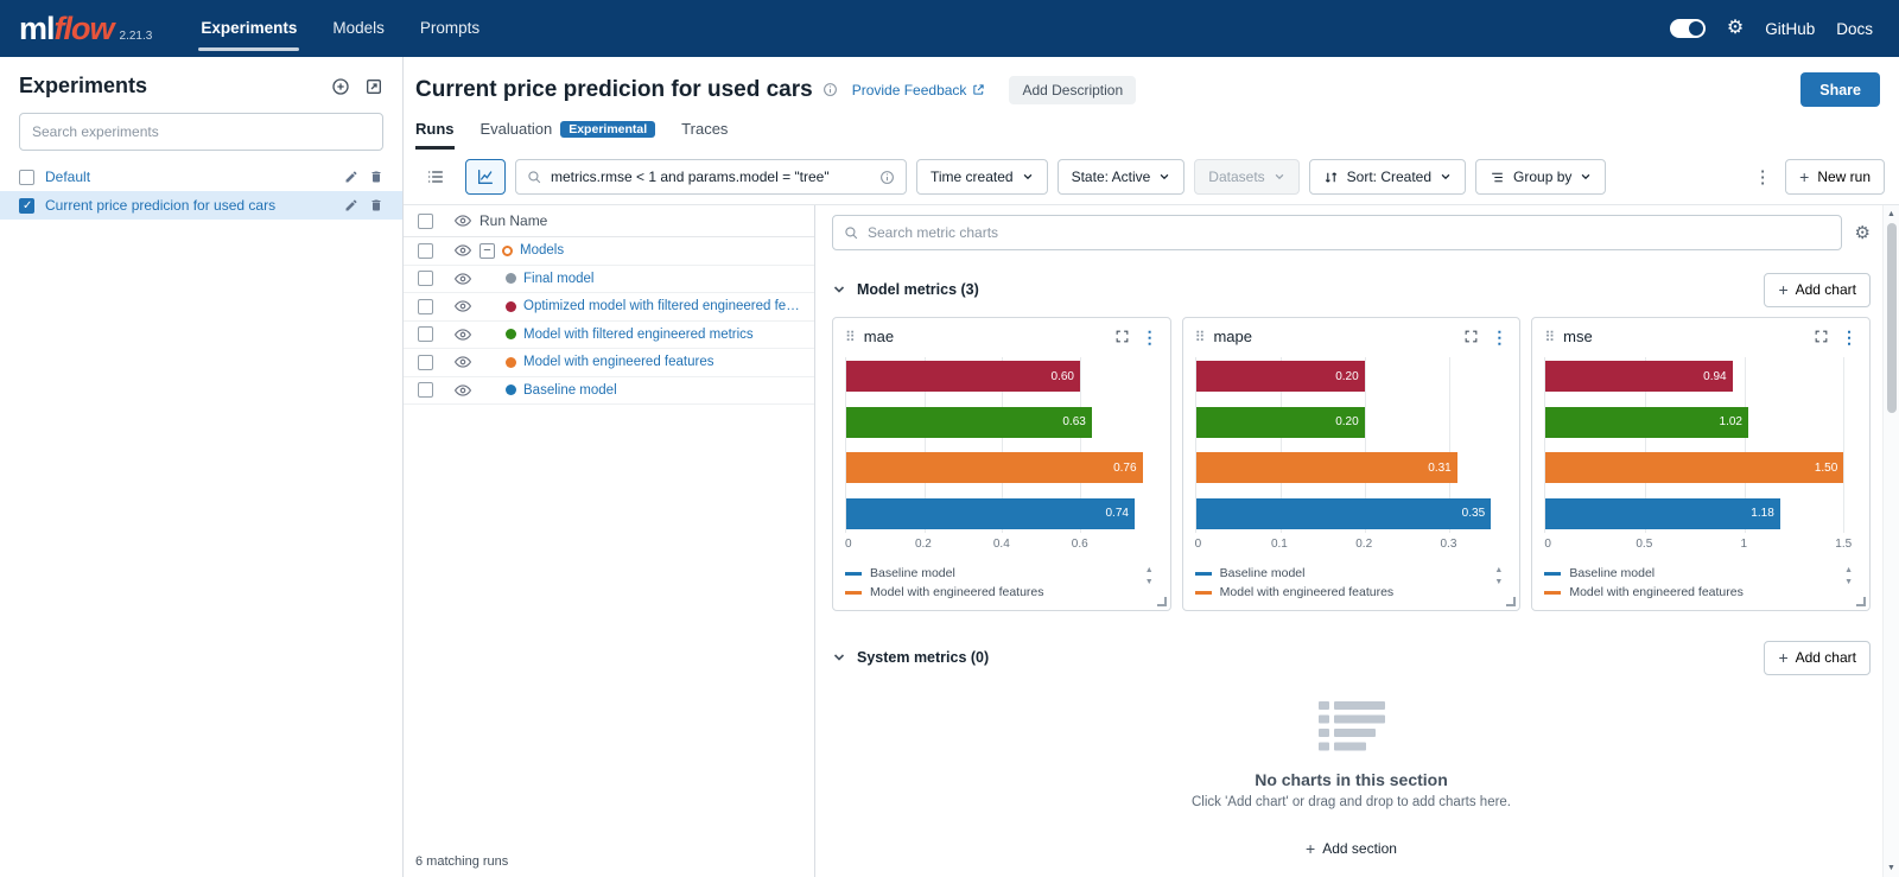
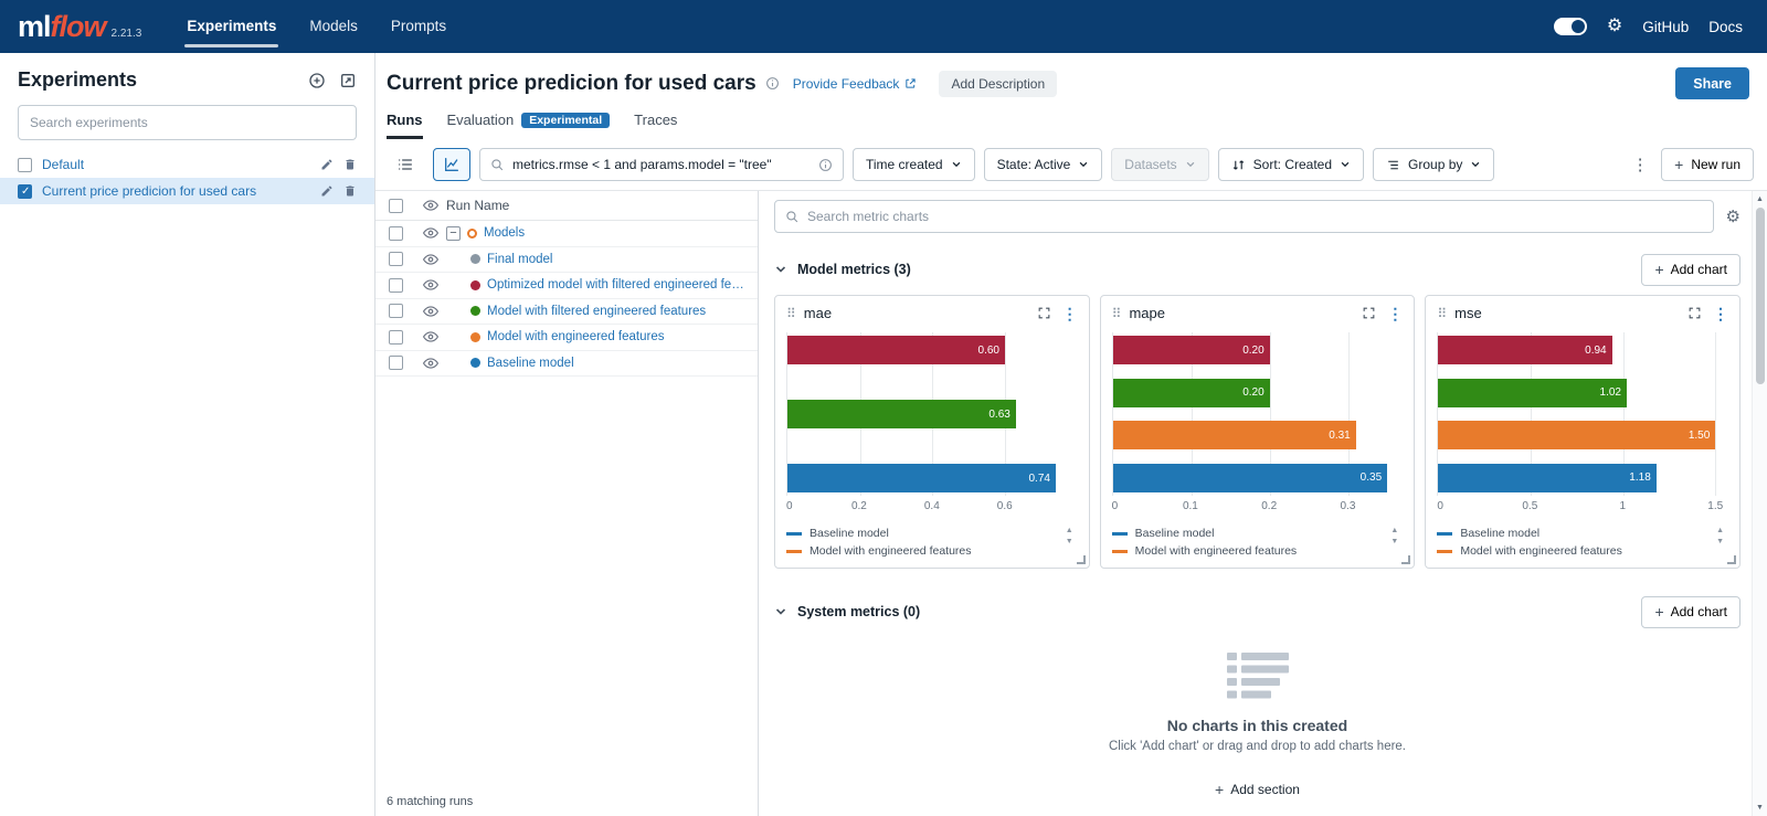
  ml
  flow
  2.21.3
  Experiments
  Models
  Prompts
  ⚙
  GitHub
  Docs
  Experiments
  Search experiments
  Default
  Current price predicion for used cars
  Current price predicion for used cars
  Provide Feedback
  Add Description
  Share
  Runs
  Evaluation
  Experimental
  Traces
  metrics.rmse < 1 and params.model = "tree"
  Time created
  State: Active
  Datasets
  Sort: Created
  Group by
  ⋮
  +
  New run
  Run Name
  −
  Models
  Final model
  Optimized model with filtered engineered featu
- Model with filtered engineered metrics
+ Model with filtered engineered features
  Model with engineered features
  Baseline model
  6 matching runs
  Search metric charts
  ⚙
  Model metrics (3)
  +
  Add chart
  ⠿
  mae
  ⋮
  0.60
  0.63
- 0.76
  0.74
  0
  0.2
  0.4
  0.6
  Baseline model
  Model with engineered features
  ⠿
  mape
  ⋮
  0.20
  0.20
  0.31
  0.35
  0
  0.1
  0.2
  0.3
  Baseline model
  Model with engineered features
  ⠿
  mse
  ⋮
  0.94
  1.02
  1.50
  1.18
  0
  0.5
  1
  1.5
  Baseline model
  Model with engineered features
  System metrics (0)
  +
  Add chart
- No charts in this section
+ No charts in this created
  Click 'Add chart' or drag and drop to add charts here.
  +
  Add section
